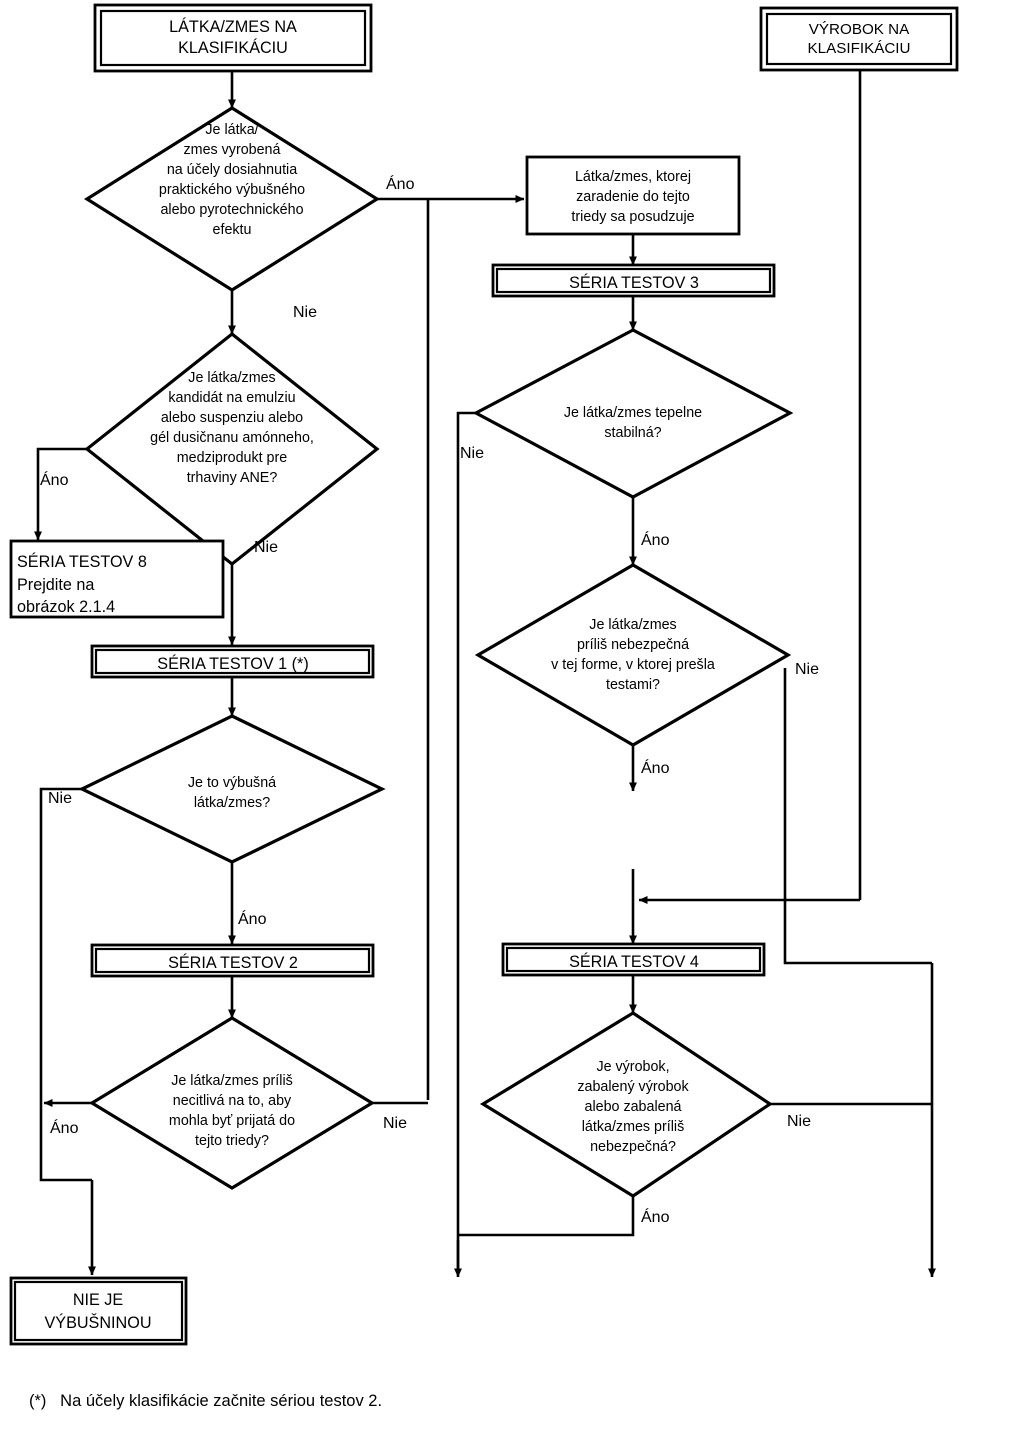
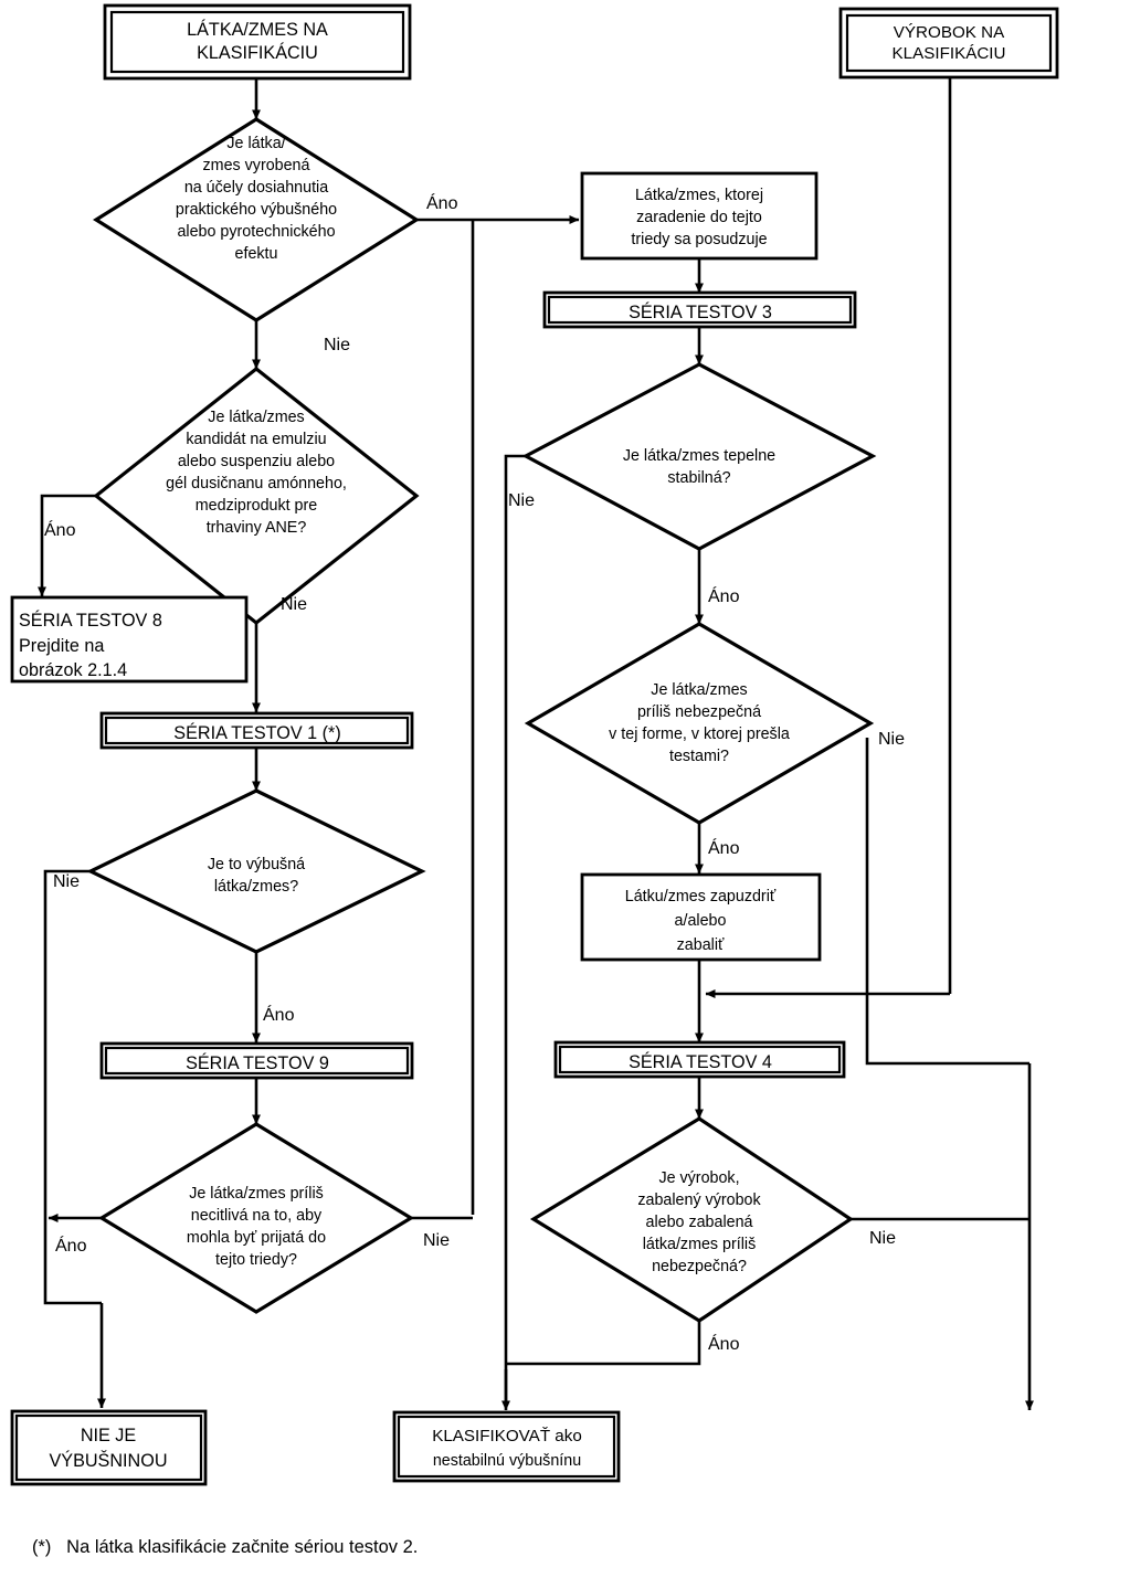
  LÁTKA/ZMES NA
  KLASIFIKÁCIU
  VÝROBOK NA
  KLASIFIKÁCIU
  Je látka/
  zmes vyrobená
  na účely dosiahnutia
  praktického výbušného
  alebo pyrotechnického
  efektu
  Je látka/zmes
  kandidát na emulziu
  alebo suspenziu alebo
  gél dusičnanu amónneho,
  medziprodukt pre
  trhaviny ANE?
  SÉRIA TESTOV 8
  Prejdite na
  obrázok 2.1.4
  SÉRIA TESTOV 1 (*)
  Je to výbušná
  látka/zmes?
- SÉRIA TESTOV 2
+ SÉRIA TESTOV 9
  Je látka/zmes príliš
  necitlivá na to, aby
  mohla byť prijatá do
  tejto triedy?
  Látka/zmes, ktorej
  zaradenie do tejto
  triedy sa posudzuje
  SÉRIA TESTOV 3
  Je látka/zmes tepelne
  stabilná?
  Je látka/zmes
  príliš nebezpečná
  v tej forme, v ktorej prešla
  testami?
+ Látku/zmes zapuzdriť
+ a/alebo
+ zabaliť
  SÉRIA TESTOV 4
  Je výrobok,
  zabalený výrobok
  alebo zabalená
  látka/zmes príliš
  nebezpečná?
  NIE JE
  VÝBUŠNINOU
+ KLASIFIKOVAŤ ako
+ nestabilnú výbušnínu
  Áno
  Nie
  Áno
  Nie
  Nie
  Áno
  Áno
  Nie
  Nie
  Áno
  Nie
  Áno
  Nie
  Áno
- (*) Na účely klasifikácie začnite sériou testov 2.
+ (*) Na látka klasifikácie začnite sériou testov 2.
